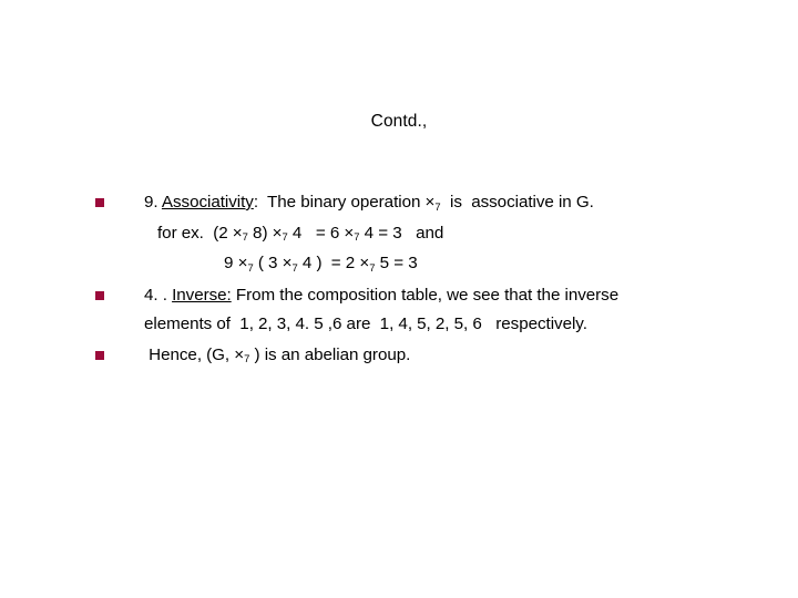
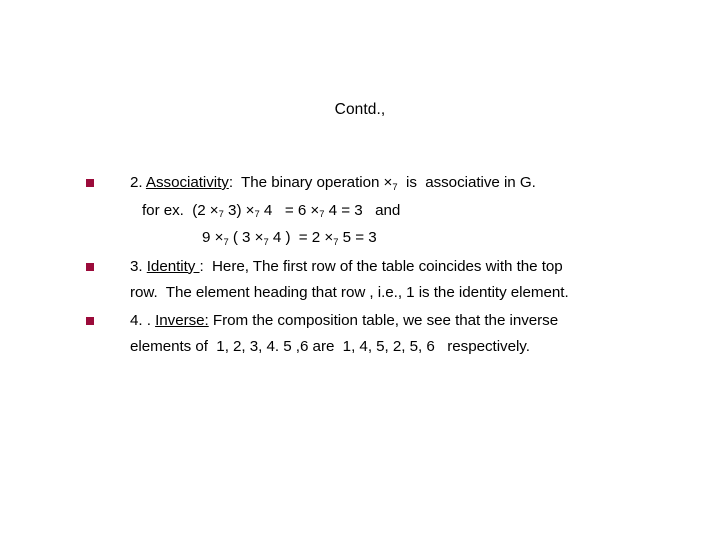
  Contd.,
- 9. Associativity: The binary operation ×7 is associative in G.
+ 2. Associativity: The binary operation ×7 is associative in G.
- for ex. (2 ×7 8) ×7 4 = 6 ×7 4 = 3 and
+ for ex. (2 ×7 3) ×7 4 = 6 ×7 4 = 3 and
  9 ×7 ( 3 ×7 4 ) = 2 ×7 5 = 3
+ 3. Identity : Here, The first row of the table coincides with the top
+ row. The element heading that row , i.e., 1 is the identity element.
  4. . Inverse: From the composition table, we see that the inverse
  elements of 1, 2, 3, 4. 5 ,6 are 1, 4, 5, 2, 5, 6 respectively.
- Hence, (G, ×7 ) is an abelian group.
